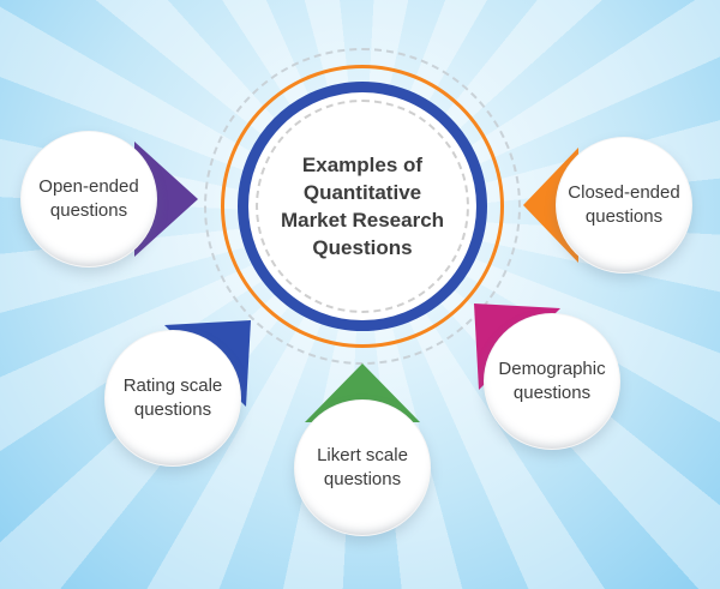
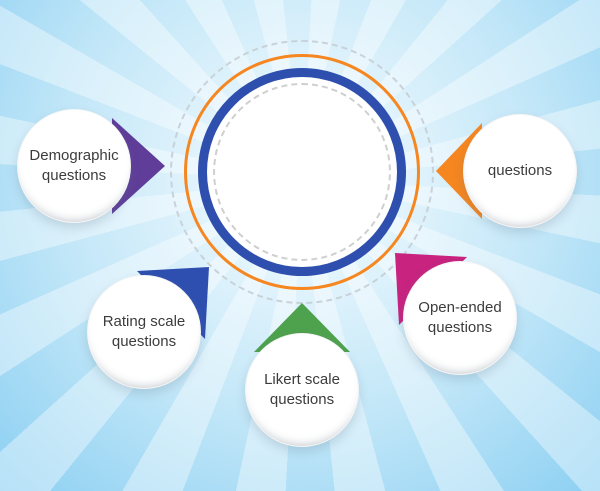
- Examples of
- Quantitative
- Market Research
- Questions
- Open-ended
+ Demographic
  questions
- Closed-ended
  questions
  Rating scale
  questions
  Likert scale
  questions
- Demographic
+ Open-ended
  questions
